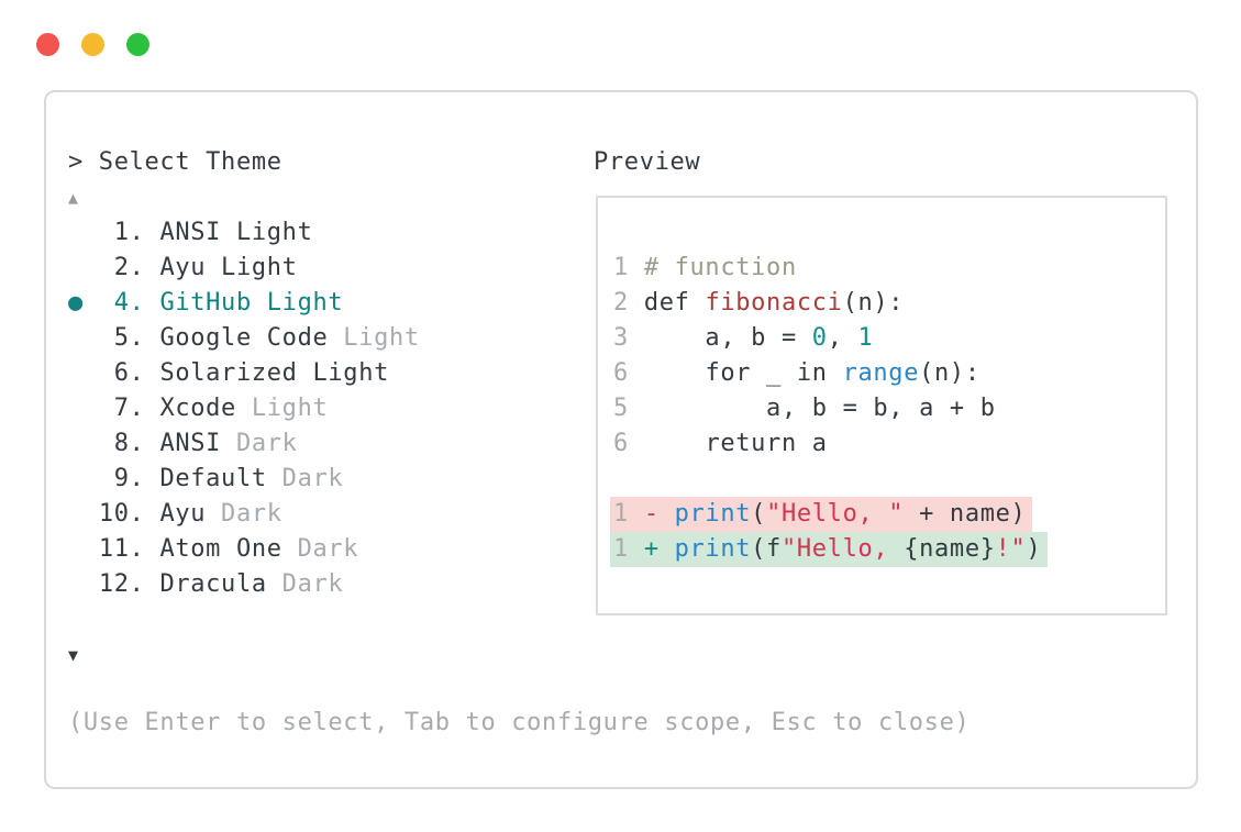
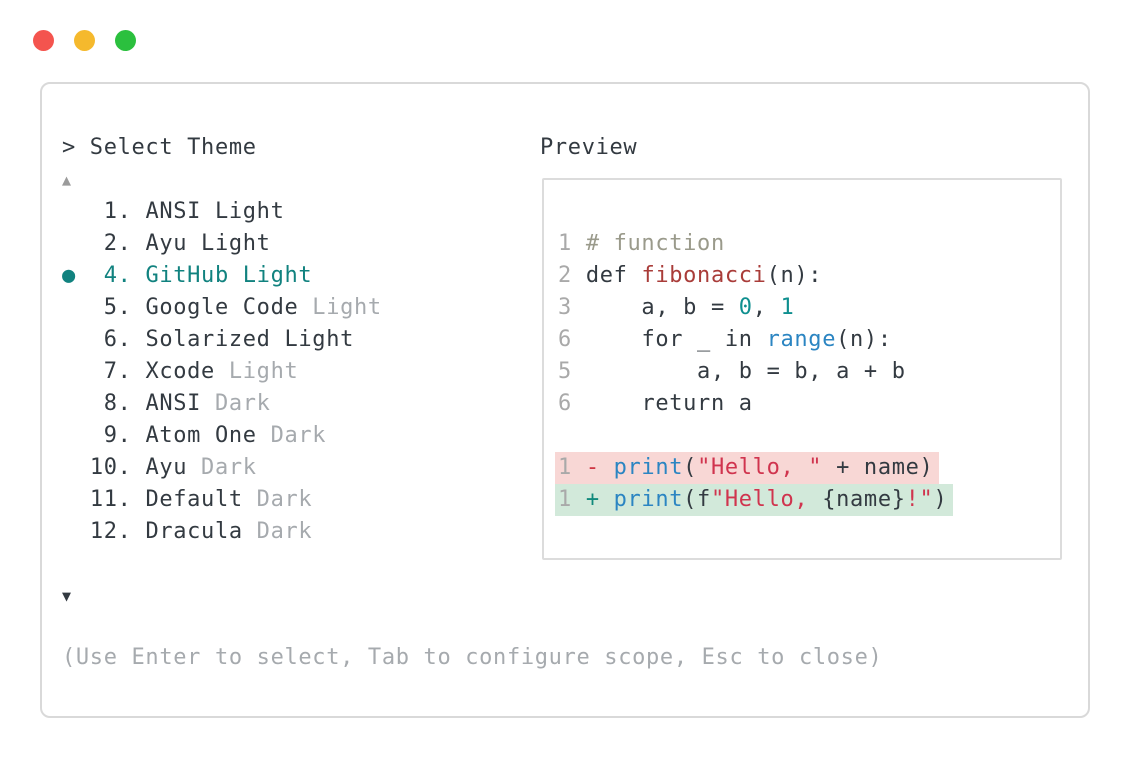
  > Select Theme
  ▲
  1. ANSI Light
  2. Ayu Light
  ● 4. GitHub Light
  5. Google Code Light
  6. Solarized Light
  7. Xcode Light
  8. ANSI Dark
- 9. Default Dark
+ 9. Atom One Dark
  10. Ayu Dark
- 11. Atom One Dark
+ 11. Default Dark
  12. Dracula Dark
  ▼
  (Use Enter to select, Tab to configure scope, Esc to close)
  Preview
  1 # function
  2 def fibonacci(n):
  3 a, b = 0, 1
  6 for _ in range(n):
  5 a, b = b, a + b
  6 return a
  1 - print("Hello, " + name)
  1 + print(f"Hello, {name}!")
